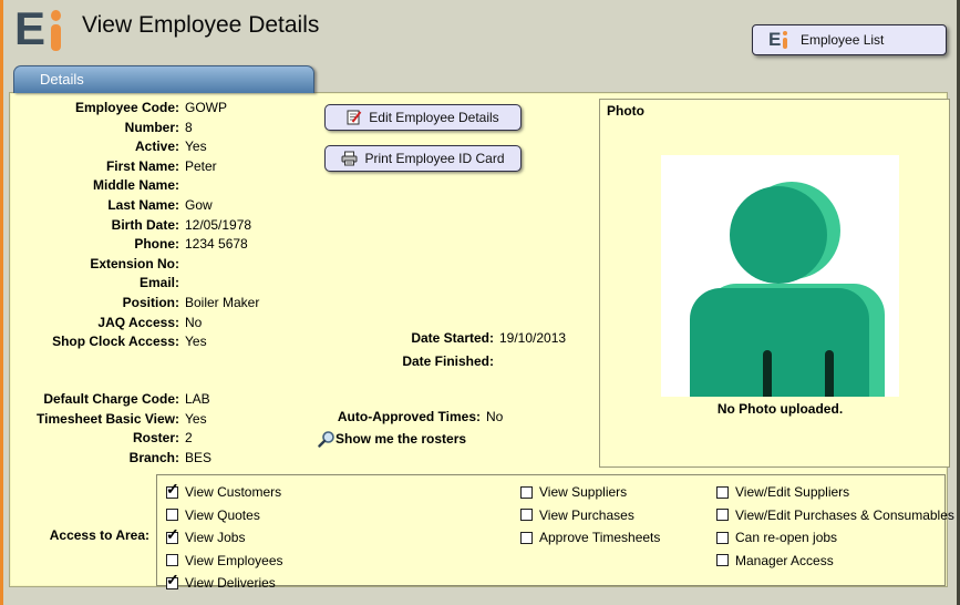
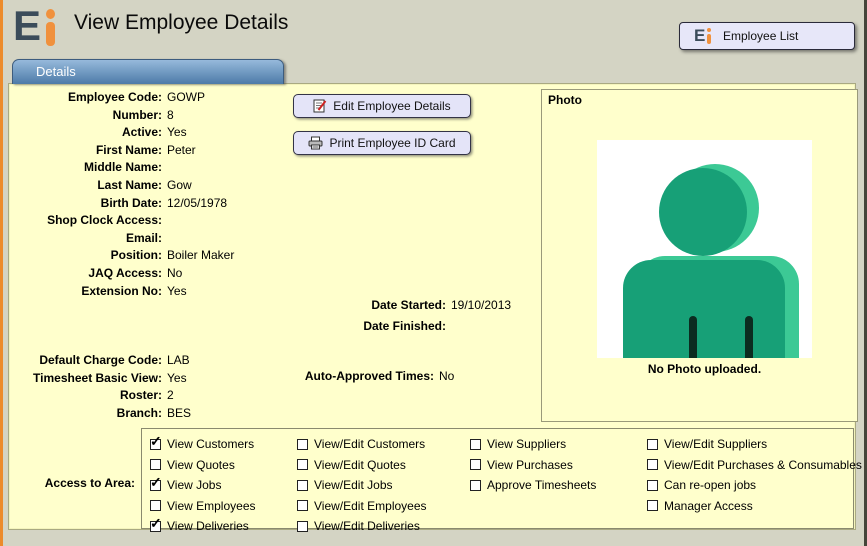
  E
  View Employee Details
  E
  Employee List
  Details
  Employee Code: GOWP
  Number: 8
  Active: Yes
  First Name: Peter
  Middle Name:
  Last Name: Gow
  Birth Date: 12/05/1978
- Phone: 1234 5678
- Extension No:
+ Shop Clock Access:
  Email:
  Position: Boiler Maker
  JAQ Access: No
- Shop Clock Access: Yes
+ Extension No: Yes
  Default Charge Code: LAB
  Timesheet Basic View: Yes
  Roster: 2
  Branch: BES
  Edit Employee Details
  Print Employee ID Card
  Date Started: 19/10/2013
  Date Finished:
  Auto-Approved Times: No
- Show me the rosters
  Photo
  No Photo uploaded.
  Access to Area:
  ✓
  View Customers
  View Quotes
  ✓
  View Jobs
  View Employees
  ✓
  View Deliveries
+ View/Edit Customers
+ View/Edit Quotes
+ View/Edit Jobs
+ View/Edit Employees
+ View/Edit Deliveries
  View Suppliers
  View Purchases
  Approve Timesheets
  View/Edit Suppliers
  View/Edit Purchases & Consumables
  Can re-open jobs
  Manager Access
